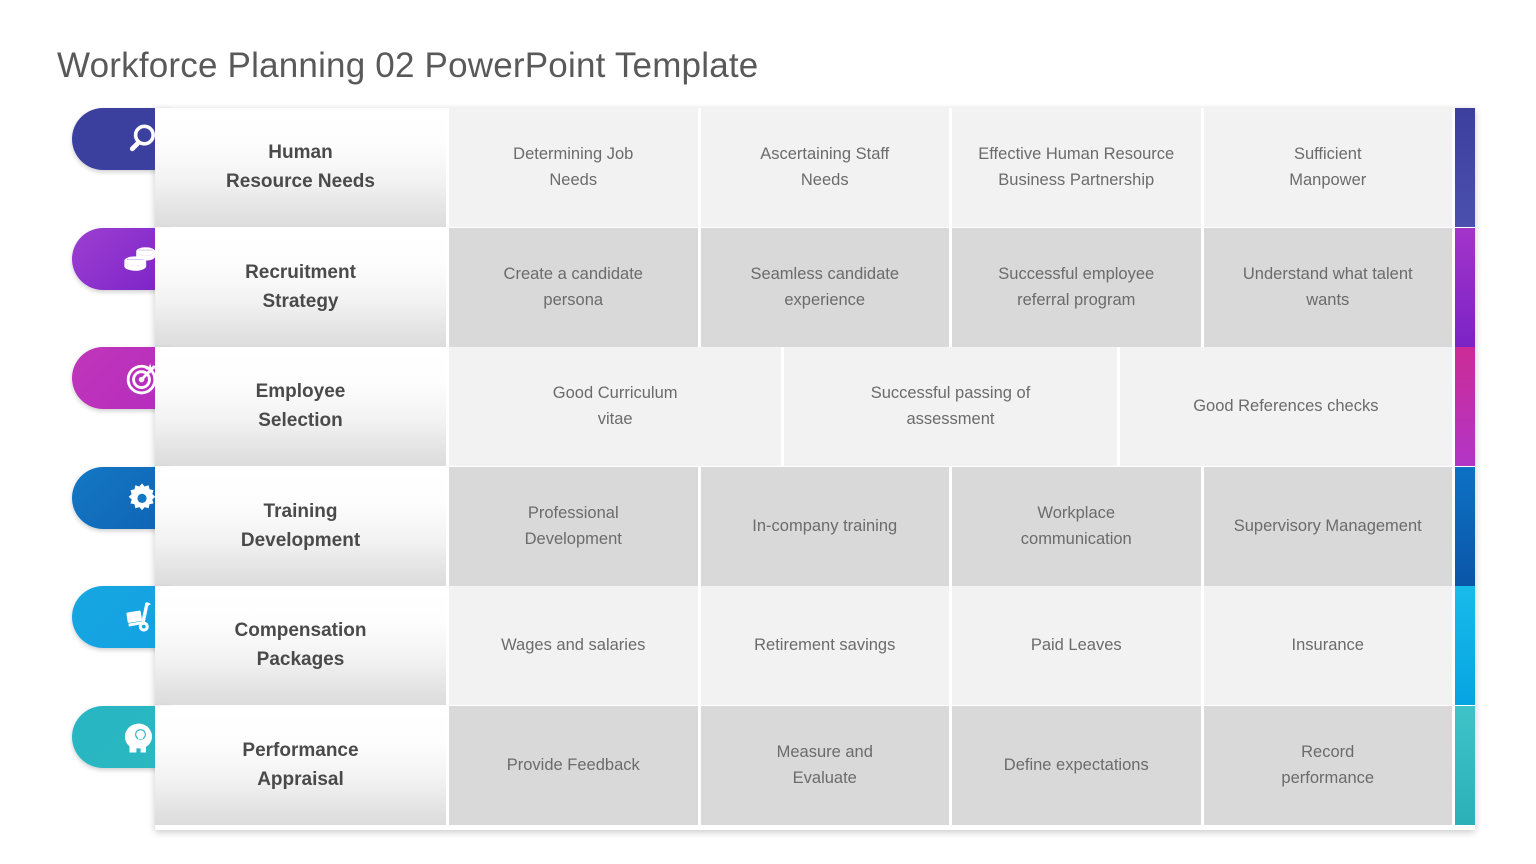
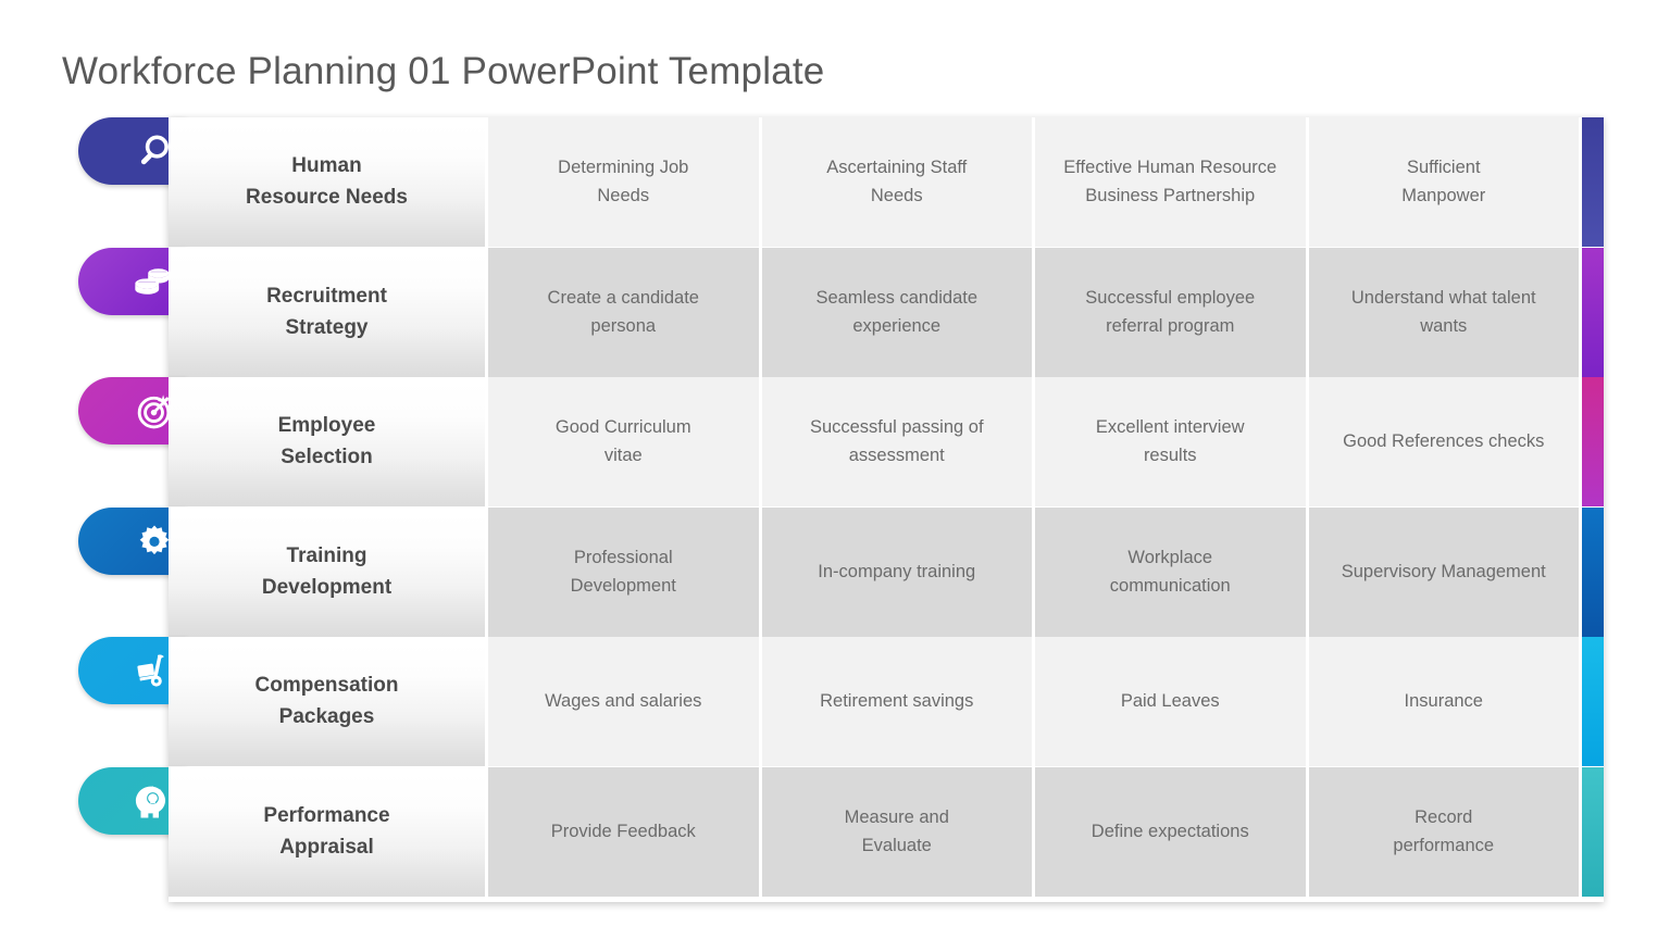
- Workforce Planning 02 PowerPoint Template
+ Workforce Planning 01 PowerPoint Template
  Human
  Resource Needs
  Determining Job
  Needs
  Ascertaining Staff
  Needs
  Effective Human Resource
  Business Partnership
  Sufficient
  Manpower
  Recruitment
  Strategy
  Create a candidate
  persona
  Seamless candidate
  experience
  Successful employee
  referral program
  Understand what talent
  wants
  Employee
  Selection
  Good Curriculum
  vitae
  Successful passing of
  assessment
+ Excellent interview
+ results
  Good References checks
  Training
  Development
  Professional
  Development
  In-company training
  Workplace
  communication
  Supervisory Management
  Compensation
  Packages
  Wages and salaries
  Retirement savings
  Paid Leaves
  Insurance
  Performance
  Appraisal
  Provide Feedback
  Measure and
  Evaluate
  Define expectations
  Record
  performance
